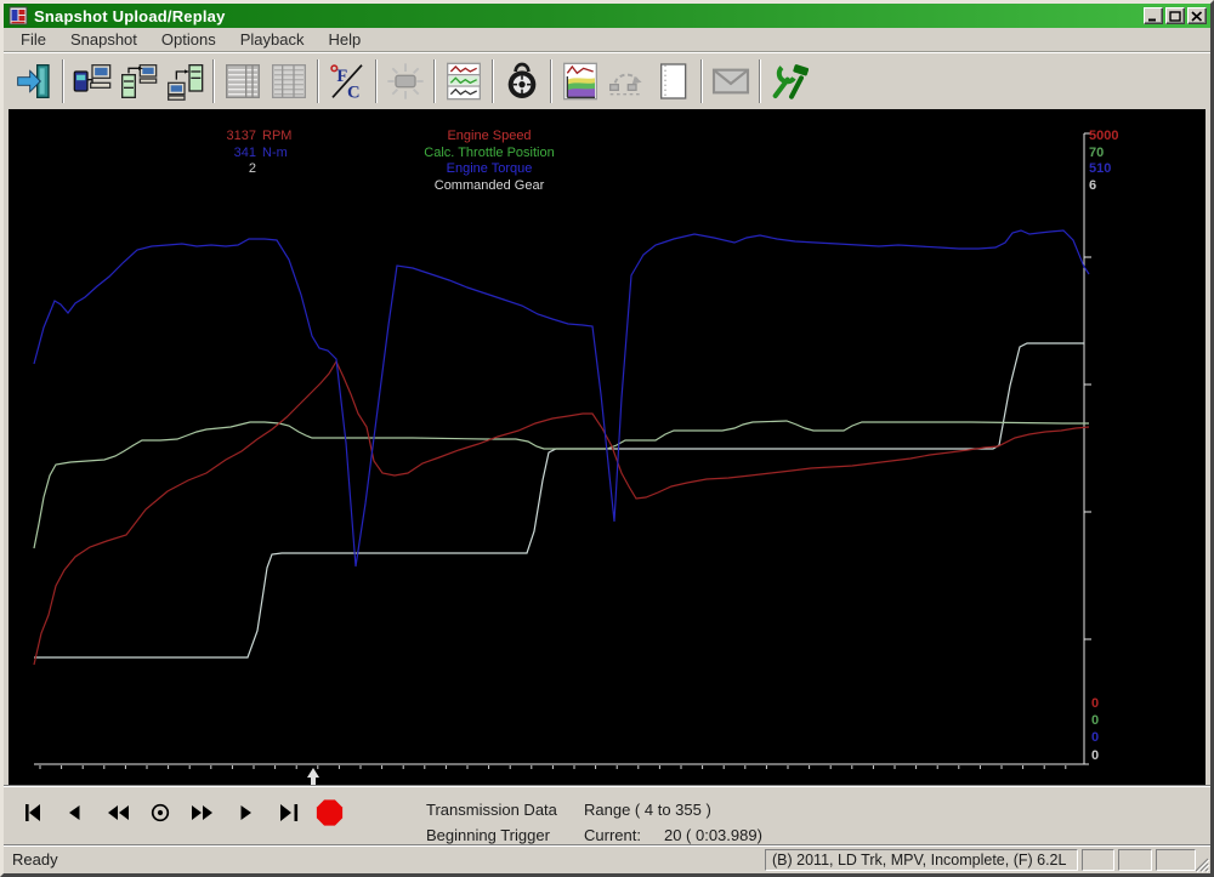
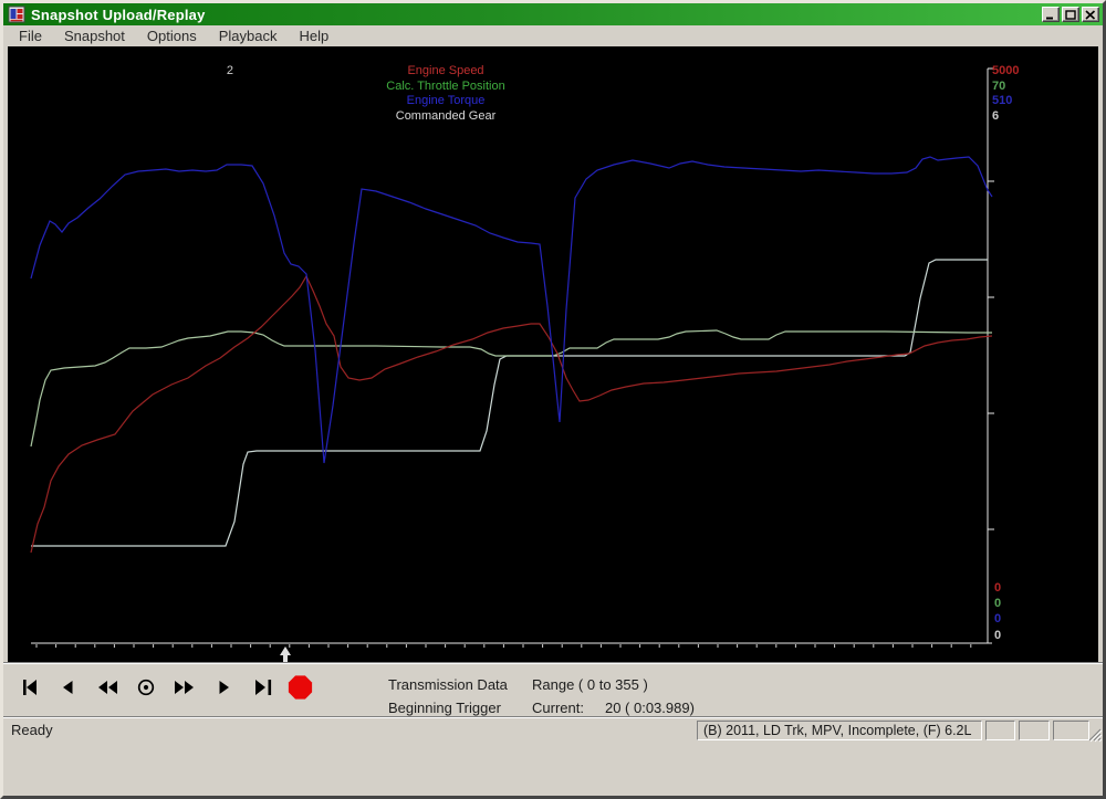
  Snapshot Upload/Replay
  File
  Snapshot
  Options
  Playback
  Help
- F
- C
- 3137
- RPM
- 341
- N-m
  2
  Engine Speed
  Calc. Throttle Position
  Engine Torque
  Commanded Gear
  5000
  70
  510
  6
  0
  0
  0
  0
  Transmission Data
- Range ( 4 to 355 )
+ Range ( 0 to 355 )
  Beginning Trigger
  Current:
  20 ( 0:03.989)
  Ready
  (B) 2011, LD Trk, MPV, Incomplete, (F) 6.2L
